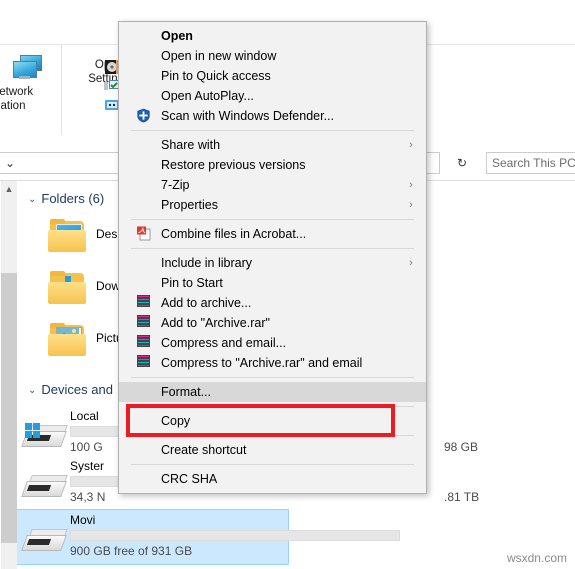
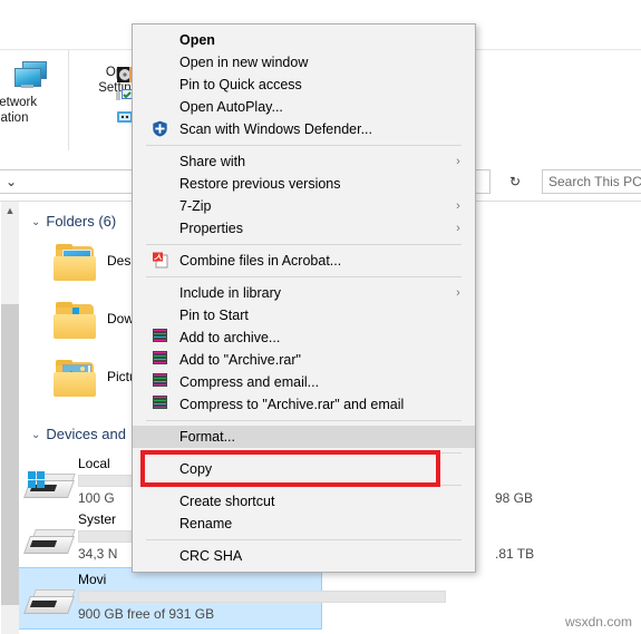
  etwork
  ation
  Settin
  ⌄
  ↻
  Search This PC
  ⌄ Folders (6)
  Dow
  ⌄ Devices and
  Local
  100 G
  98 GB
  Syster
  34,3 N
  .81 TB
  Movi
  900 GB free of 931 GB
  ▲
  Open
  Open in new window
  Pin to Quick access
  Open AutoPlay...
  Scan with Windows Defender...
  Share with
  ›
  Restore previous versions
  7-Zip
  ›
  Properties
  ›
  Combine files in Acrobat...
  Include in library
  ›
  Pin to Start
  Add to archive...
  Add to "Archive.rar"
  Compress and email...
  Compress to "Archive.rar" and email
  Format...
  Copy
  Create shortcut
+ Rename
  CRC SHA
  wsxdn.com
